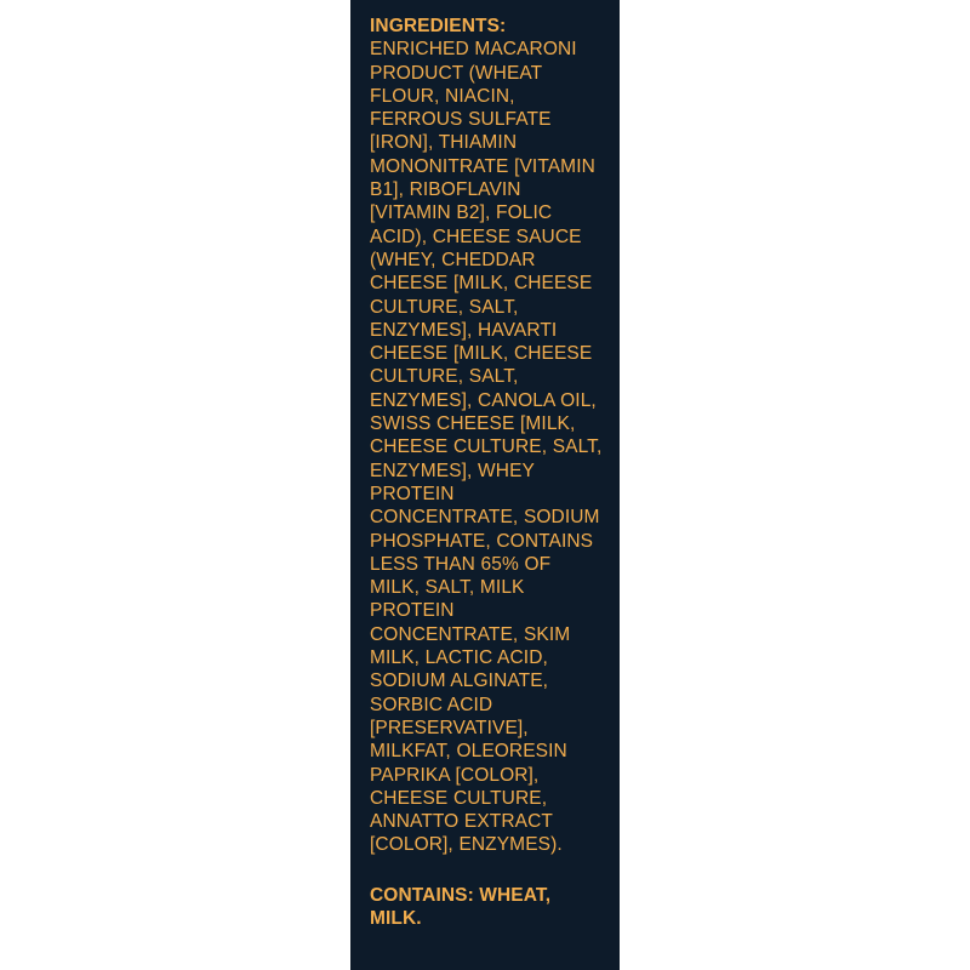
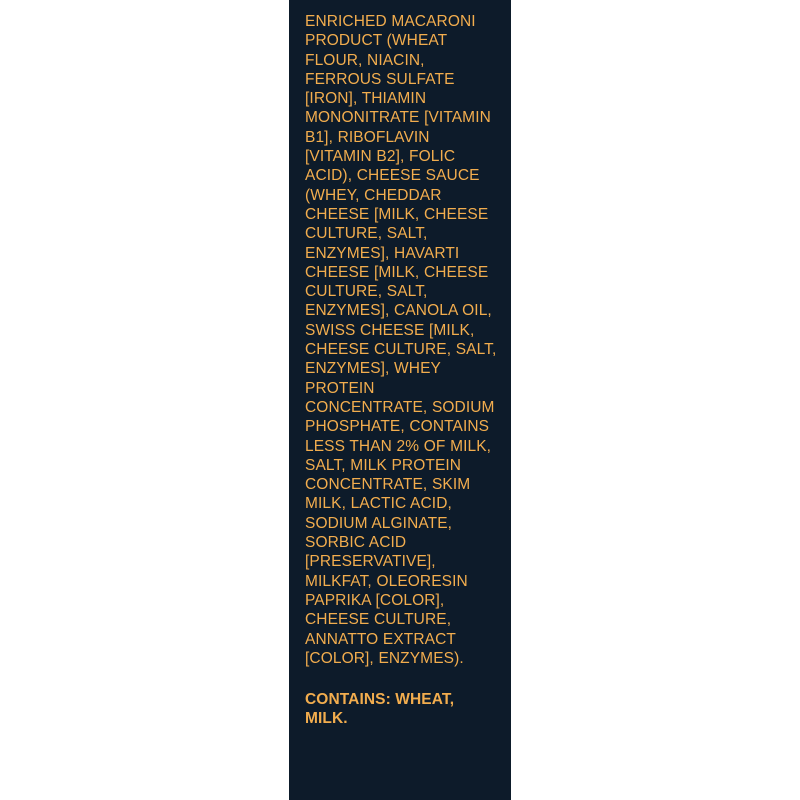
- INGREDIENTS:
- ENRICHED MACARONI PRODUCT (WHEAT FLOUR, NIACIN, FERROUS SULFATE [IRON], THIAMIN MONONITRATE [VITAMIN B1], RIBOFLAVIN [VITAMIN B2], FOLIC ACID), CHEESE SAUCE (WHEY, CHEDDAR CHEESE [MILK, CHEESE CULTURE, SALT, ENZYMES], HAVARTI CHEESE [MILK, CHEESE CULTURE, SALT, ENZYMES], CANOLA OIL, SWISS CHEESE [MILK, CHEESE CULTURE, SALT, ENZYMES], WHEY PROTEIN CONCENTRATE, SODIUM PHOSPHATE, CONTAINS LESS THAN 65% OF MILK, SALT, MILK PROTEIN CONCENTRATE, SKIM MILK, LACTIC ACID, SODIUM ALGINATE, SORBIC ACID [PRESERVATIVE], MILKFAT, OLEORESIN PAPRIKA [COLOR], CHEESE CULTURE, ANNATTO EXTRACT [COLOR], ENZYMES).
+ ENRICHED MACARONI PRODUCT (WHEAT FLOUR, NIACIN, FERROUS SULFATE [IRON], THIAMIN MONONITRATE [VITAMIN B1], RIBOFLAVIN [VITAMIN B2], FOLIC ACID), CHEESE SAUCE (WHEY, CHEDDAR CHEESE [MILK, CHEESE CULTURE, SALT, ENZYMES], HAVARTI CHEESE [MILK, CHEESE CULTURE, SALT, ENZYMES], CANOLA OIL, SWISS CHEESE [MILK, CHEESE CULTURE, SALT, ENZYMES], WHEY PROTEIN CONCENTRATE, SODIUM PHOSPHATE, CONTAINS LESS THAN 2% OF MILK, SALT, MILK PROTEIN CONCENTRATE, SKIM MILK, LACTIC ACID, SODIUM ALGINATE, SORBIC ACID [PRESERVATIVE], MILKFAT, OLEORESIN PAPRIKA [COLOR], CHEESE CULTURE, ANNATTO EXTRACT [COLOR], ENZYMES).
  CONTAINS: WHEAT, MILK.
